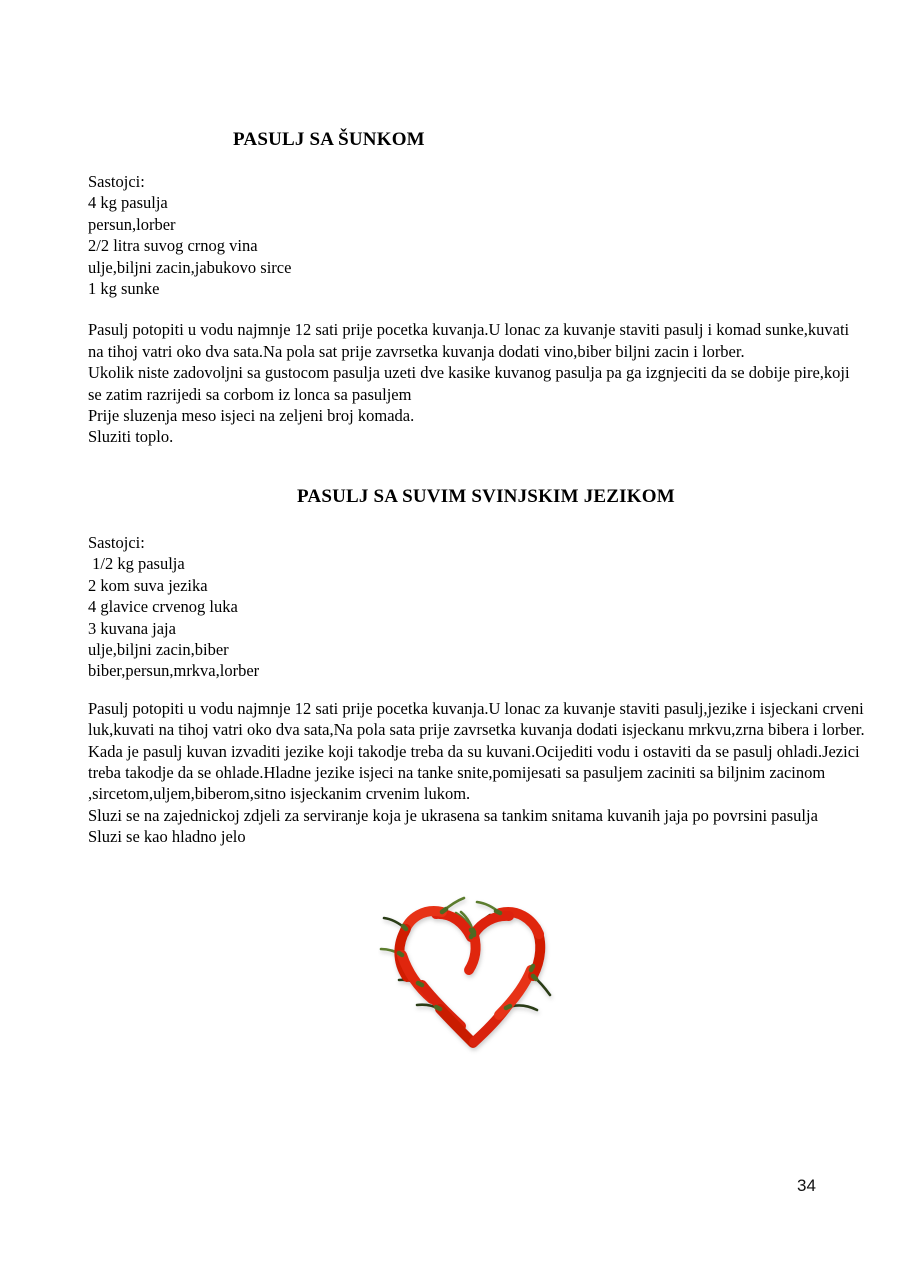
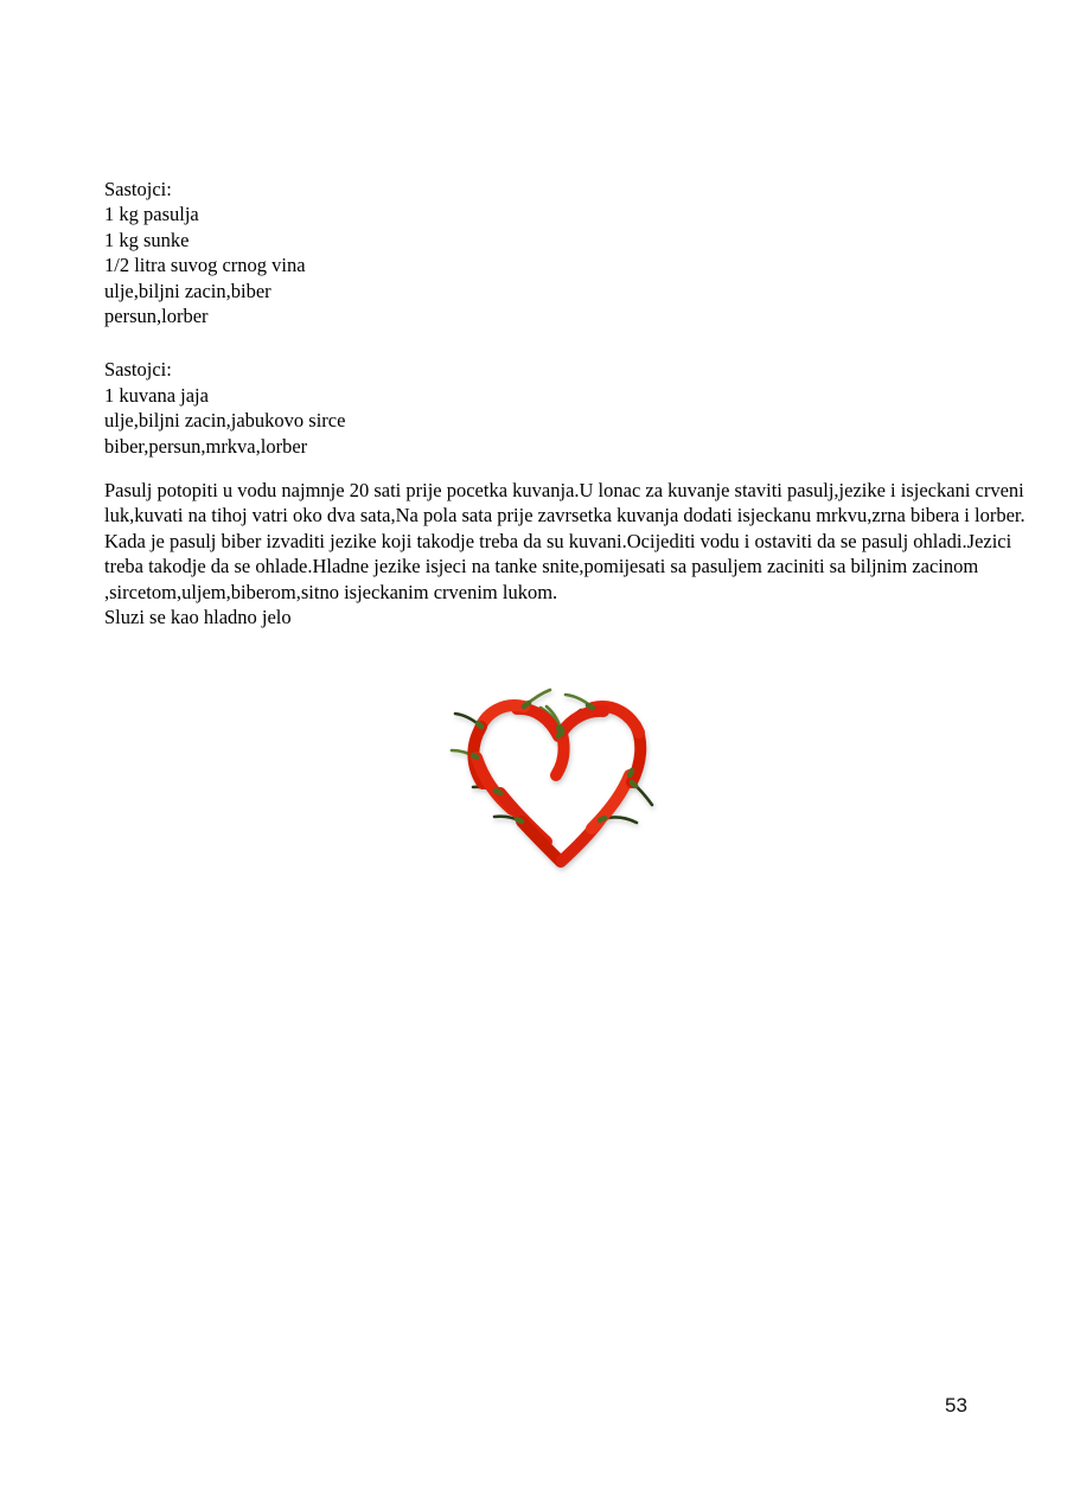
- PASULJ SA ŠUNKOM
  Sastojci:
- 4 kg pasulja
+ 1 kg pasulja
- persun,lorber
+ 1 kg sunke
- 2/2 litra suvog crnog vina
+ 1/2 litra suvog crnog vina
- ulje,biljni zacin,jabukovo sirce
+ ulje,biljni zacin,biber
- 1 kg sunke
+ persun,lorber
- Pasulj potopiti u vodu najmnje 12 sati prije pocetka kuvanja.U lonac za kuvanje staviti pasulj i komad sunke,kuvati na tihoj vatri oko dva sata.Na pola sat prije zavrsetka kuvanja dodati vino,biber biljni zacin i lorber.
- Ukolik niste zadovoljni sa gustocom pasulja uzeti dve kasike kuvanog pasulja pa ga izgnjeciti da se dobije pire,koji se zatim razrijedi sa corbom iz lonca sa pasuljem
- Prije sluzenja meso isjeci na zeljeni broj komada.
- Sluziti toplo.
- PASULJ SA SUVIM SVINJSKIM JEZIKOM
  Sastojci:
- 1/2 kg pasulja
- 2 kom suva jezika
- 4 glavice crvenog luka
- 3 kuvana jaja
+ 1 kuvana jaja
- ulje,biljni zacin,biber
+ ulje,biljni zacin,jabukovo sirce
  biber,persun,mrkva,lorber
- Pasulj potopiti u vodu najmnje 12 sati prije pocetka kuvanja.U lonac za kuvanje staviti pasulj,jezike i isjeckani crveni luk,kuvati na tihoj vatri oko dva sata,Na pola sata prije zavrsetka kuvanja dodati isjeckanu mrkvu,zrna bibera i lorber.
+ Pasulj potopiti u vodu najmnje 20 sati prije pocetka kuvanja.U lonac za kuvanje staviti pasulj,jezike i isjeckani crveni luk,kuvati na tihoj vatri oko dva sata,Na pola sata prije zavrsetka kuvanja dodati isjeckanu mrkvu,zrna bibera i lorber.
- Kada je pasulj kuvan izvaditi jezike koji takodje treba da su kuvani.Ocijediti vodu i ostaviti da se pasulj ohladi.Jezici treba takodje da se ohlade.Hladne jezike isjeci na tanke snite,pomijesati sa pasuljem zaciniti sa biljnim zacinom ,sircetom,uljem,biberom,sitno isjeckanim crvenim lukom.
+ Kada je pasulj biber izvaditi jezike koji takodje treba da su kuvani.Ocijediti vodu i ostaviti da se pasulj ohladi.Jezici treba takodje da se ohlade.Hladne jezike isjeci na tanke snite,pomijesati sa pasuljem zaciniti sa biljnim zacinom ,sircetom,uljem,biberom,sitno isjeckanim crvenim lukom.
- Sluzi se na zajednickoj zdjeli za serviranje koja je ukrasena sa tankim snitama kuvanih jaja po povrsini pasulja
  Sluzi se kao hladno jelo
- 34
+ 53
